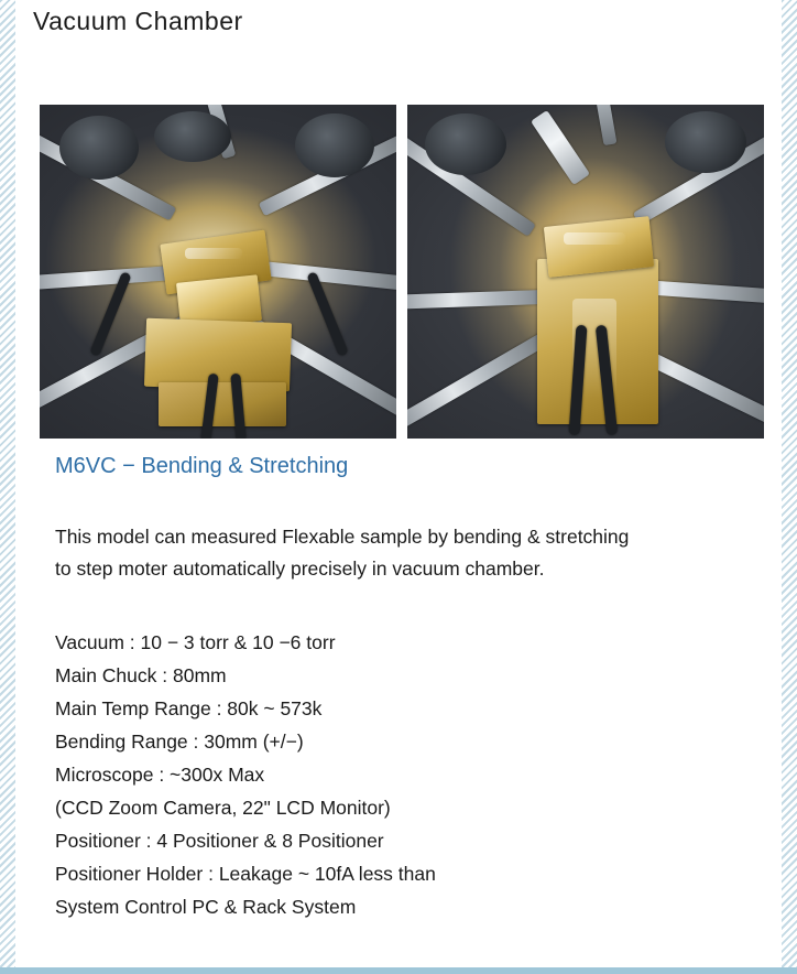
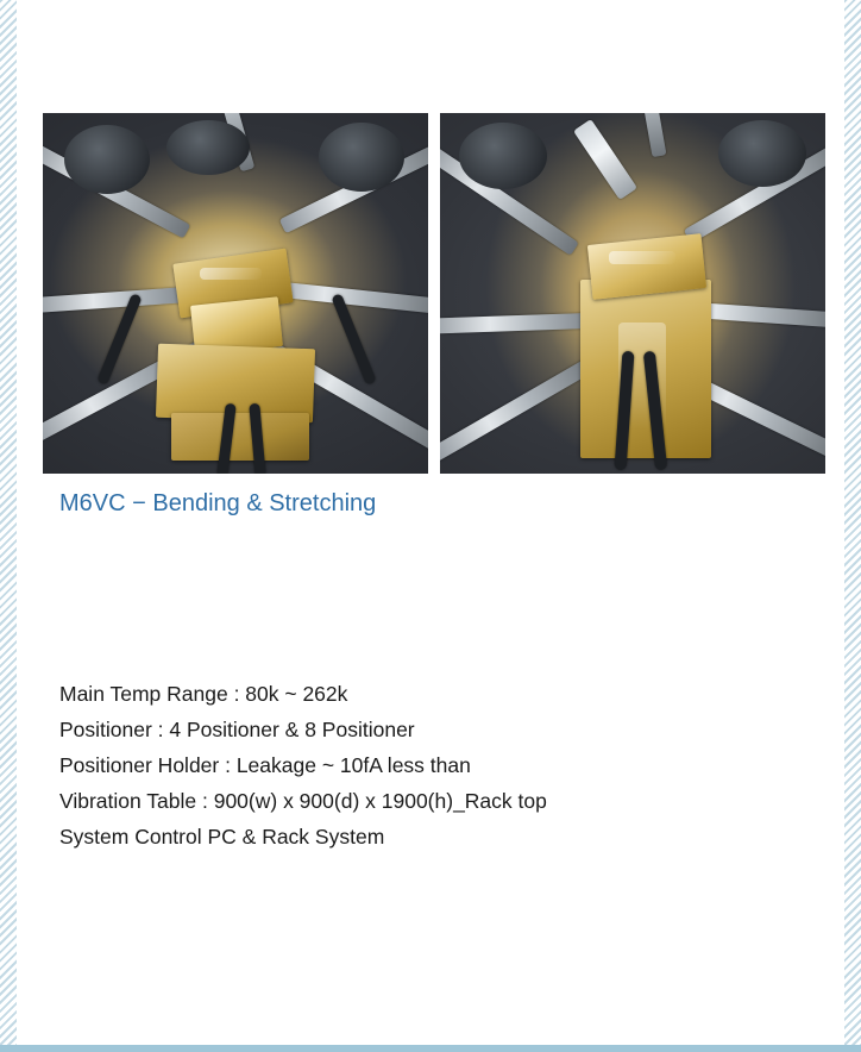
- Vacuum Chamber
  M6VC − Bending & Stretching
- This model can measured Flexable sample by bending & stretching
- to step moter automatically precisely in vacuum chamber.
- Vacuum : 10 − 3 torr & 10 −6 torr
- Main Chuck : 80mm
- Main Temp Range : 80k ~ 573k
+ Main Temp Range : 80k ~ 262k
- Bending Range : 30mm (+/−)
- Microscope : ~300x Max
- (CCD Zoom Camera, 22" LCD Monitor)
  Positioner : 4 Positioner & 8 Positioner
  Positioner Holder : Leakage ~ 10fA less than
+ Vibration Table : 900(w) x 900(d) x 1900(h)_Rack top
  System Control PC & Rack System
